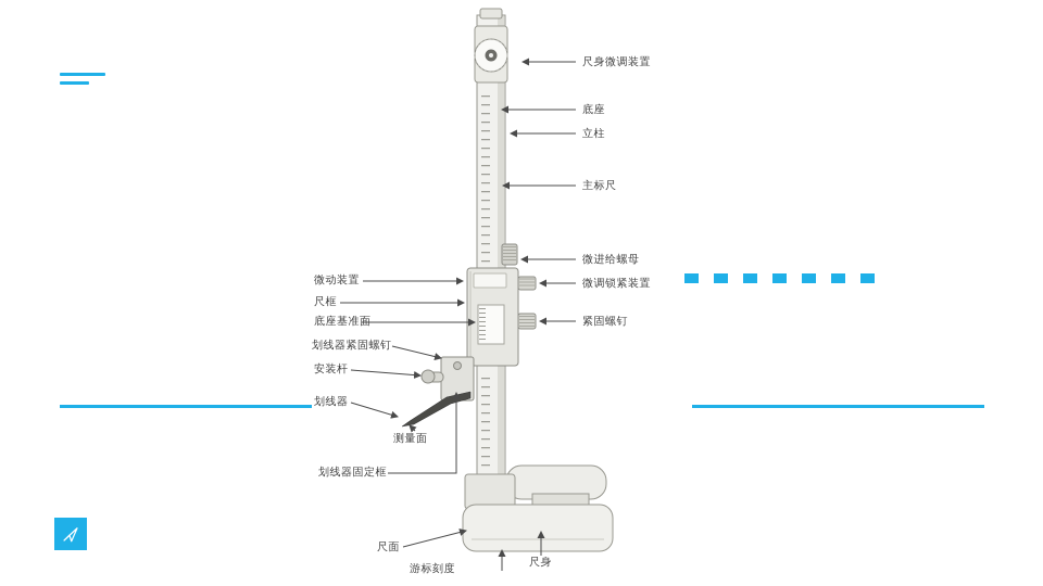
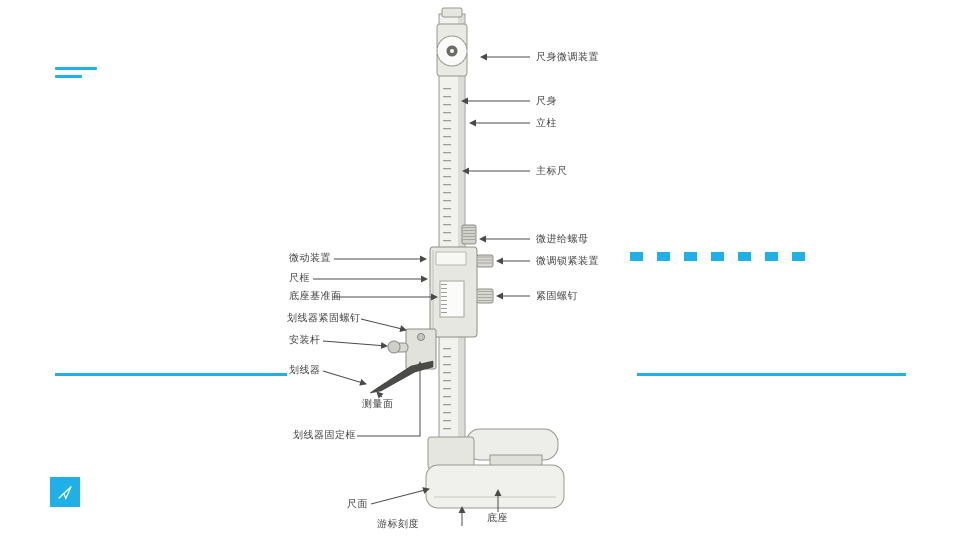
  尺身微调装置
- 底座
+ 尺身
  立柱
  主标尺
  微进给螺母
  微调锁紧装置
  紧固螺钉
- 尺身
+ 底座
  微动装置
  尺框
  底座基准面
  划线器紧固螺钉
  安装杆
  划线器
  测量面
  划线器固定框
  尺面
  游标刻度
